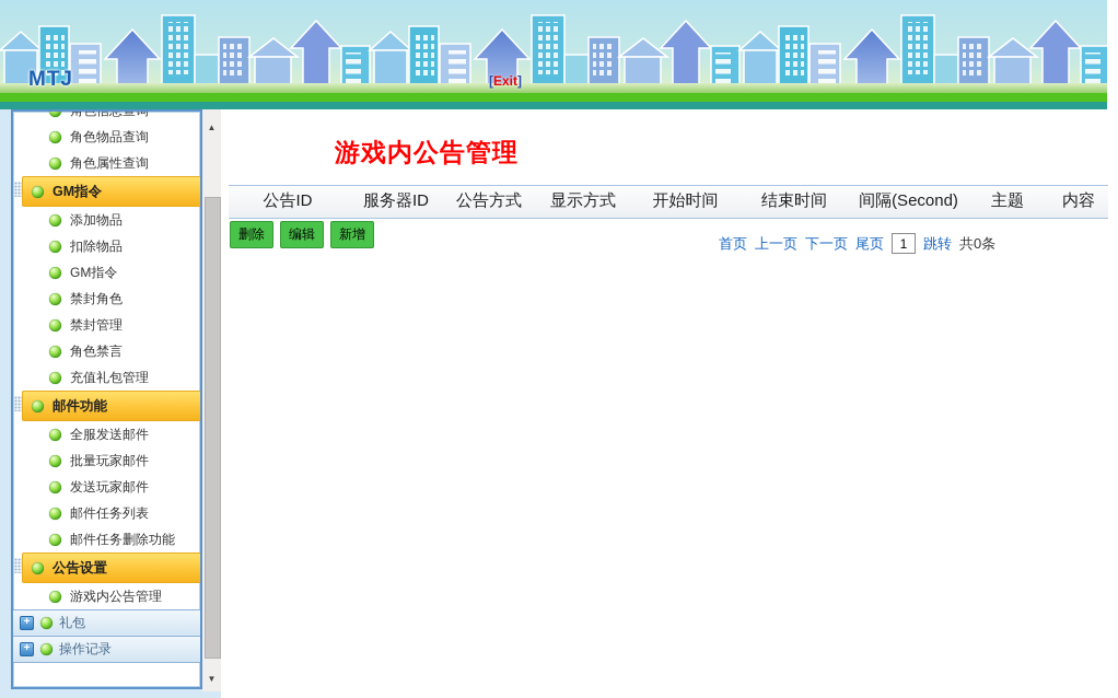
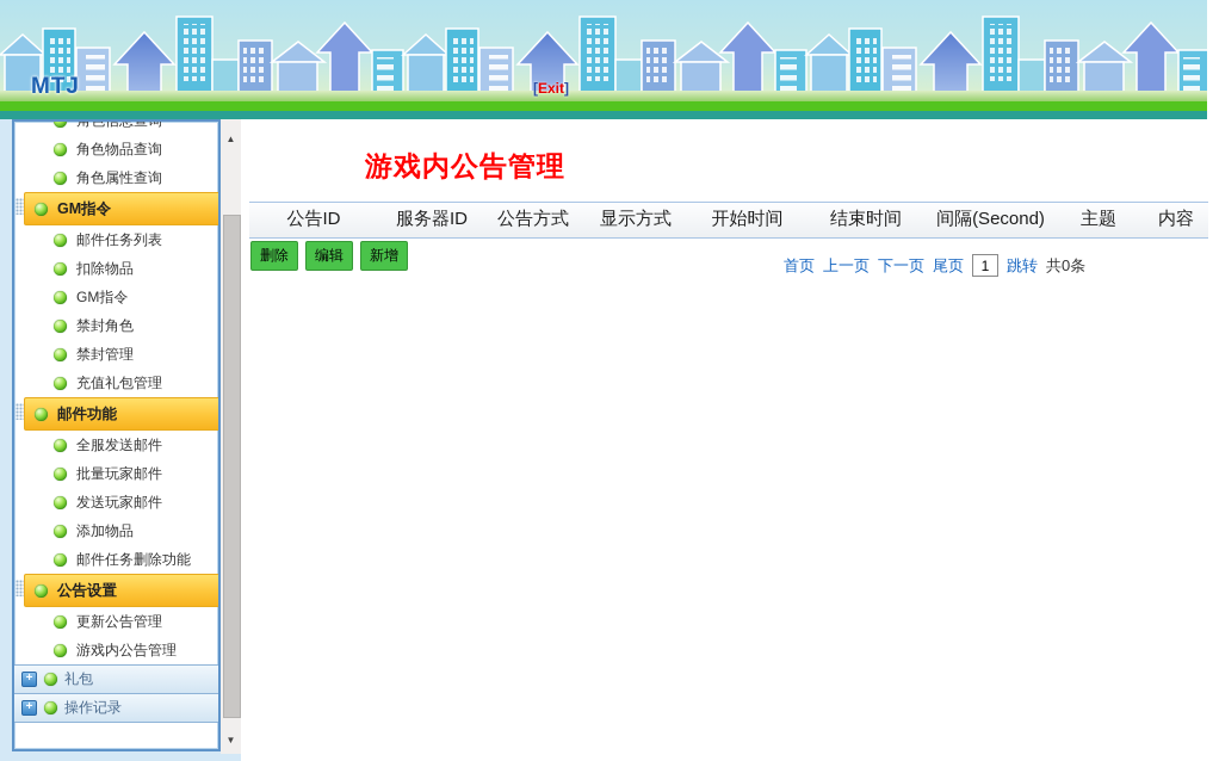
  MTJ
  [Exit]
  角色物品查询
  角色属性查询
  GM指令
- 添加物品
+ 邮件任务列表
  扣除物品
  GM指令
  禁封角色
  禁封管理
- 角色禁言
  充值礼包管理
  邮件功能
  全服发送邮件
  批量玩家邮件
  发送玩家邮件
- 邮件任务列表
+ 添加物品
  邮件任务删除功能
  公告设置
+ 更新公告管理
  游戏内公告管理
  礼包
  操作记录
  ▲
  ▼
  游戏内公告管理
  公告ID
  服务器ID
  公告方式
  显示方式
  开始时间
  结束时间
  间隔(Second)
  主题
  内容
  删除
  编辑
  新增
  首页
  上一页
  下一页
  尾页
  1
  跳转
  共0条
